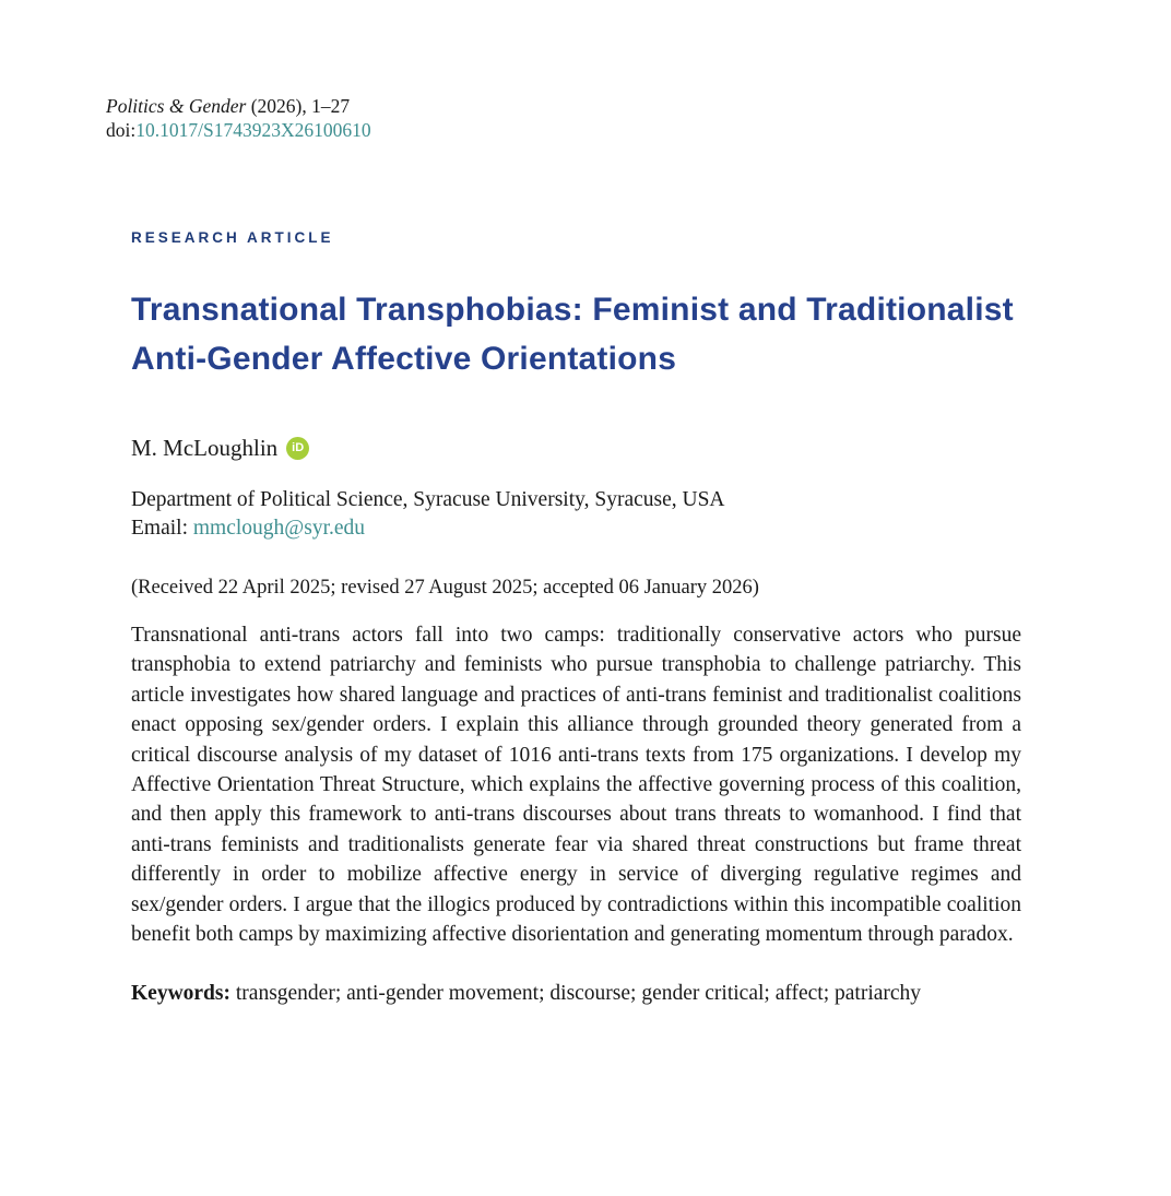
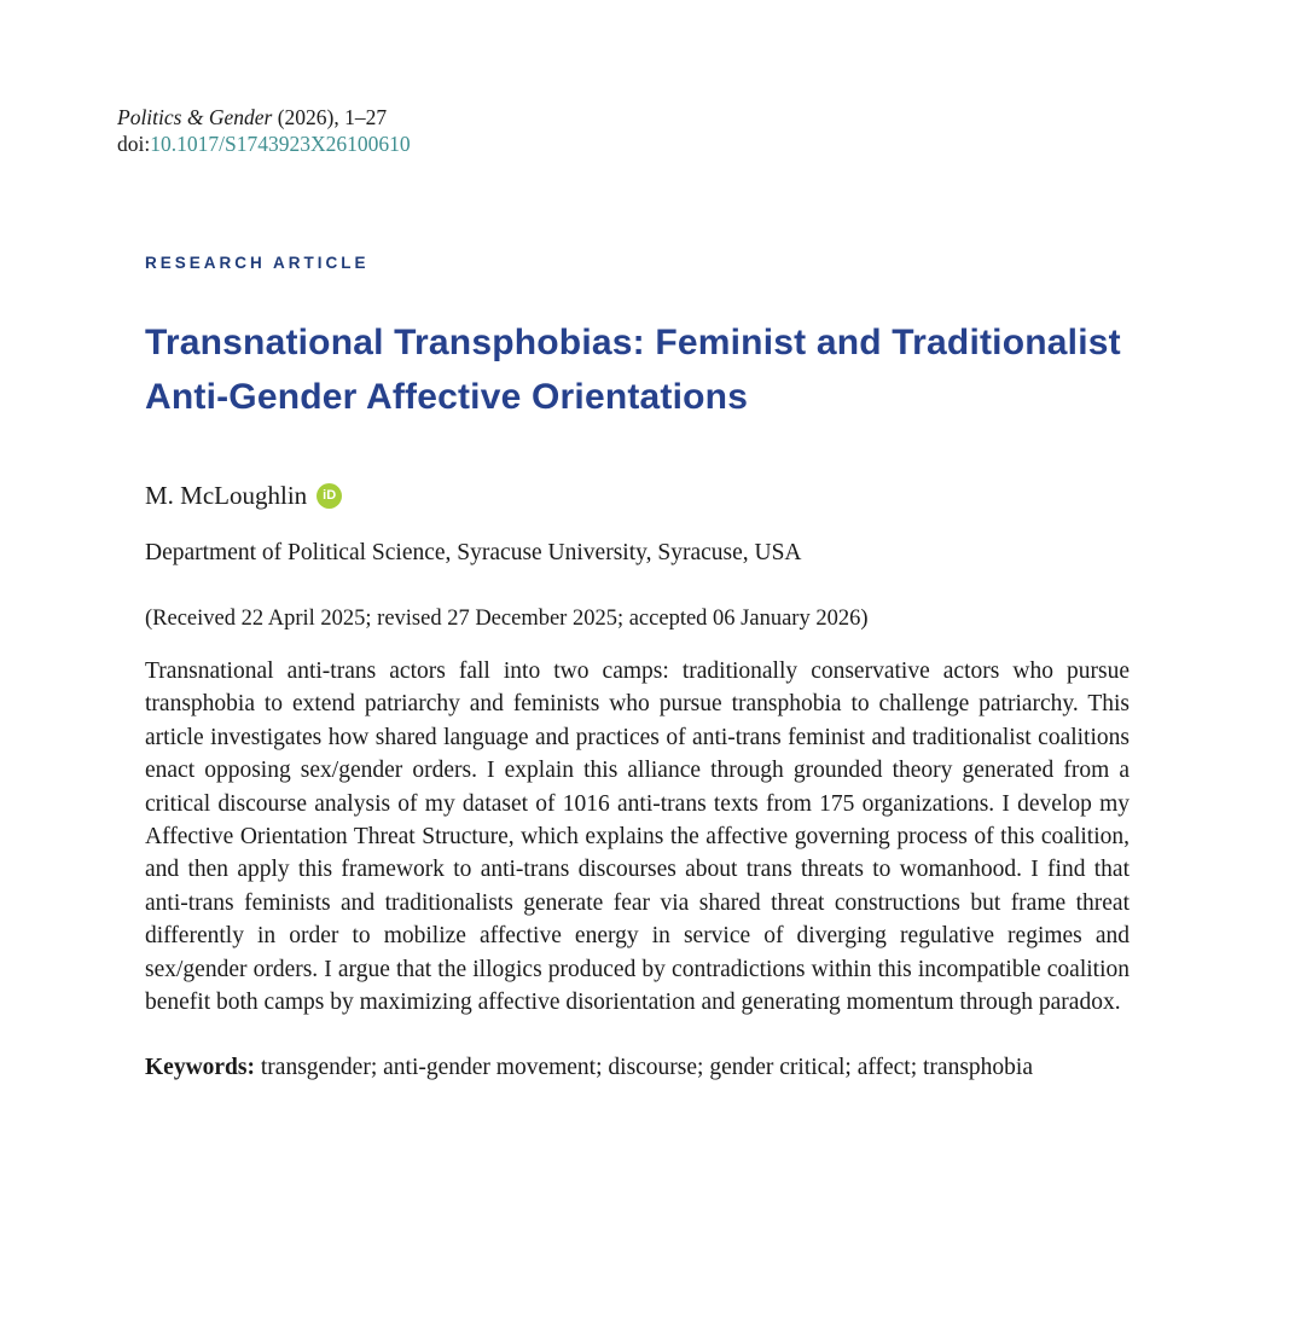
  Politics & Gender (2026), 1–27
  doi:10.1017/S1743923X26100610
  RESEARCH ARTICLE
  Transnational Transphobias: Feminist and Traditionalist Anti-Gender Affective Orientations
  M. McLoughlin
  iD
  Department of Political Science, Syracuse University, Syracuse, USA
- Email: mmclough@syr.edu
- (Received 22 April 2025; revised 27 August 2025; accepted 06 January 2026)
+ (Received 22 April 2025; revised 27 December 2025; accepted 06 January 2026)
  Transnational anti-trans actors fall into two camps: traditionally conservative actors who pursue transphobia to extend patriarchy and feminists who pursue transphobia to challenge patriarchy. This article investigates how shared language and practices of anti-trans feminist and traditionalist coalitions enact opposing sex/gender orders. I explain this alliance through grounded theory generated from a critical discourse analysis of my dataset of 1016 anti-trans texts from 175 organizations. I develop my Affective Orientation Threat Structure, which explains the affective governing process of this coalition, and then apply this framework to anti-trans discourses about trans threats to womanhood. I find that anti-trans feminists and traditionalists generate fear via shared threat constructions but frame threat differently in order to mobilize affective energy in service of diverging regulative regimes and sex/gender orders. I argue that the illogics produced by contradictions within this incompatible coalition benefit both camps by maximizing affective disorientation and generating momentum through paradox.
- Keywords: transgender; anti-gender movement; discourse; gender critical; affect; patriarchy
+ Keywords: transgender; anti-gender movement; discourse; gender critical; affect; transphobia
